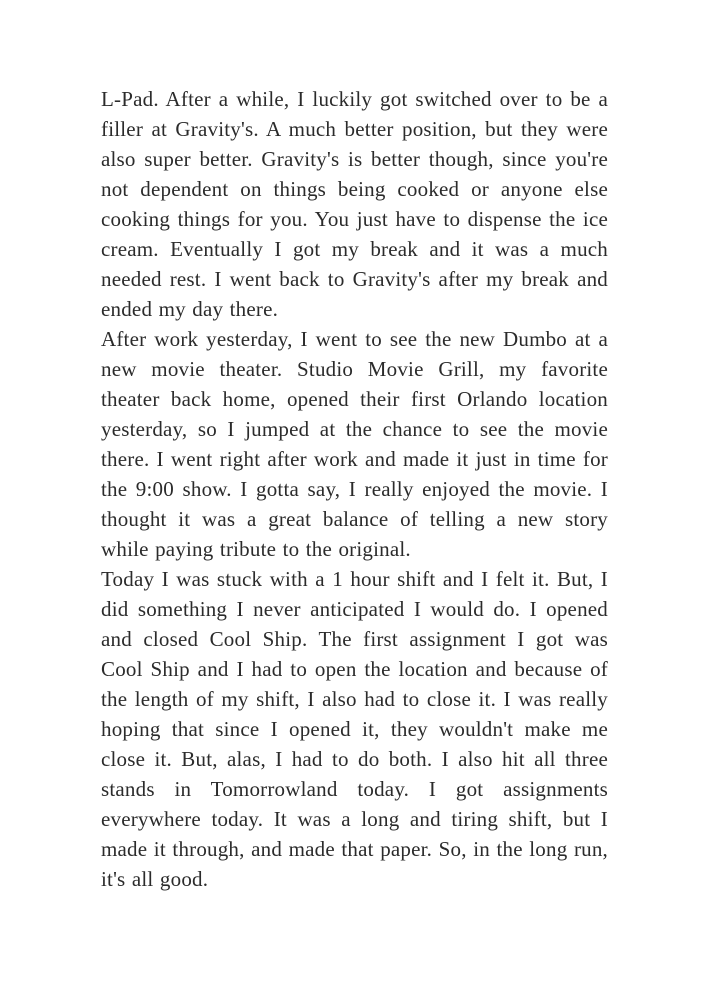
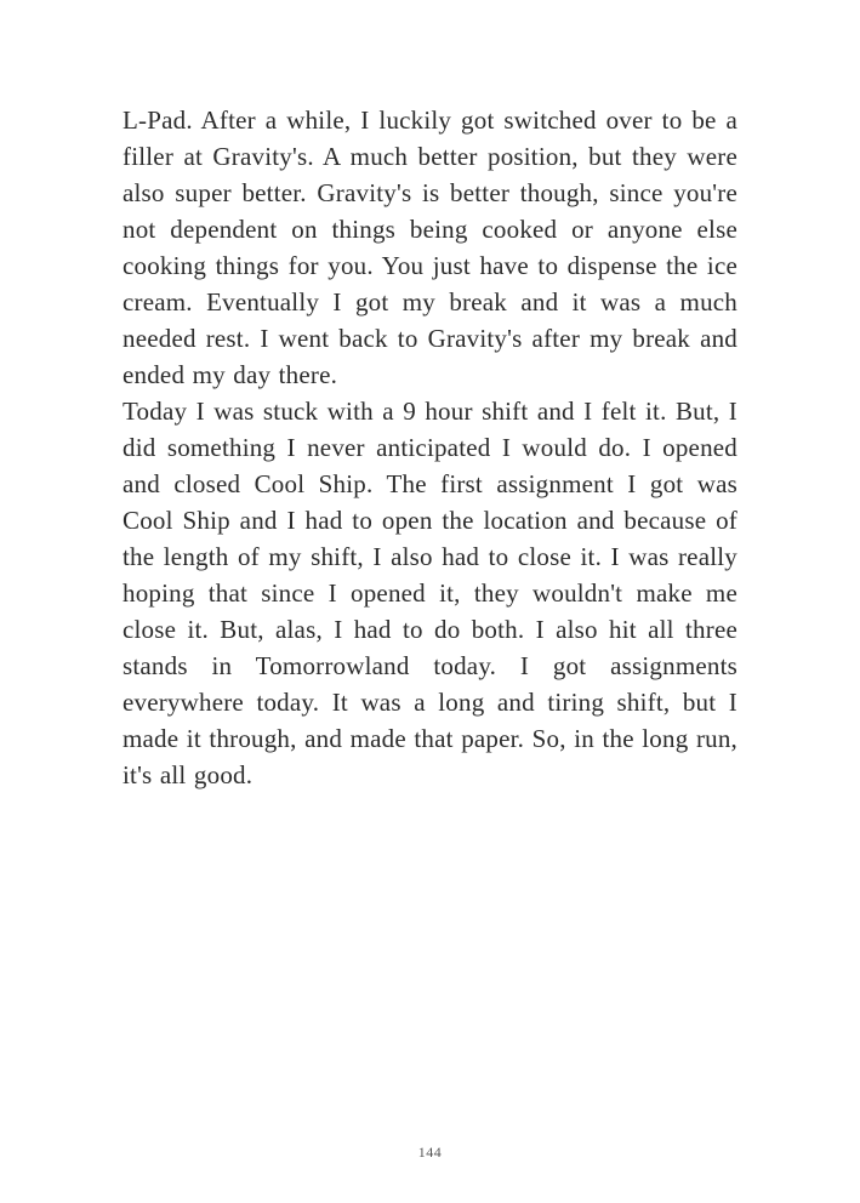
  L-Pad. After a while, I luckily got switched over to be a filler at Gravity's. A much better position, but they were also super better. Gravity's is better though, since you're not dependent on things being cooked or anyone else cooking things for you. You just have to dispense the ice cream. Eventually I got my break and it was a much needed rest. I went back to Gravity's after my break and ended my day there.
- After work yesterday, I went to see the new Dumbo at a new movie theater. Studio Movie Grill, my favorite theater back home, opened their first Orlando location yesterday, so I jumped at the chance to see the movie there. I went right after work and made it just in time for the 9:00 show. I gotta say, I really enjoyed the movie. I thought it was a great balance of telling a new story while paying tribute to the original.
- Today I was stuck with a 1 hour shift and I felt it. But, I did something I never anticipated I would do. I opened and closed Cool Ship. The first assignment I got was Cool Ship and I had to open the location and because of the length of my shift, I also had to close it. I was really hoping that since I opened it, they wouldn't make me close it. But, alas, I had to do both. I also hit all three stands in Tomorrowland today. I got assignments everywhere today. It was a long and tiring shift, but I made it through, and made that paper. So, in the long run, it's all good.
+ Today I was stuck with a 9 hour shift and I felt it. But, I did something I never anticipated I would do. I opened and closed Cool Ship. The first assignment I got was Cool Ship and I had to open the location and because of the length of my shift, I also had to close it. I was really hoping that since I opened it, they wouldn't make me close it. But, alas, I had to do both. I also hit all three stands in Tomorrowland today. I got assignments everywhere today. It was a long and tiring shift, but I made it through, and made that paper. So, in the long run, it's all good.
+ 144
